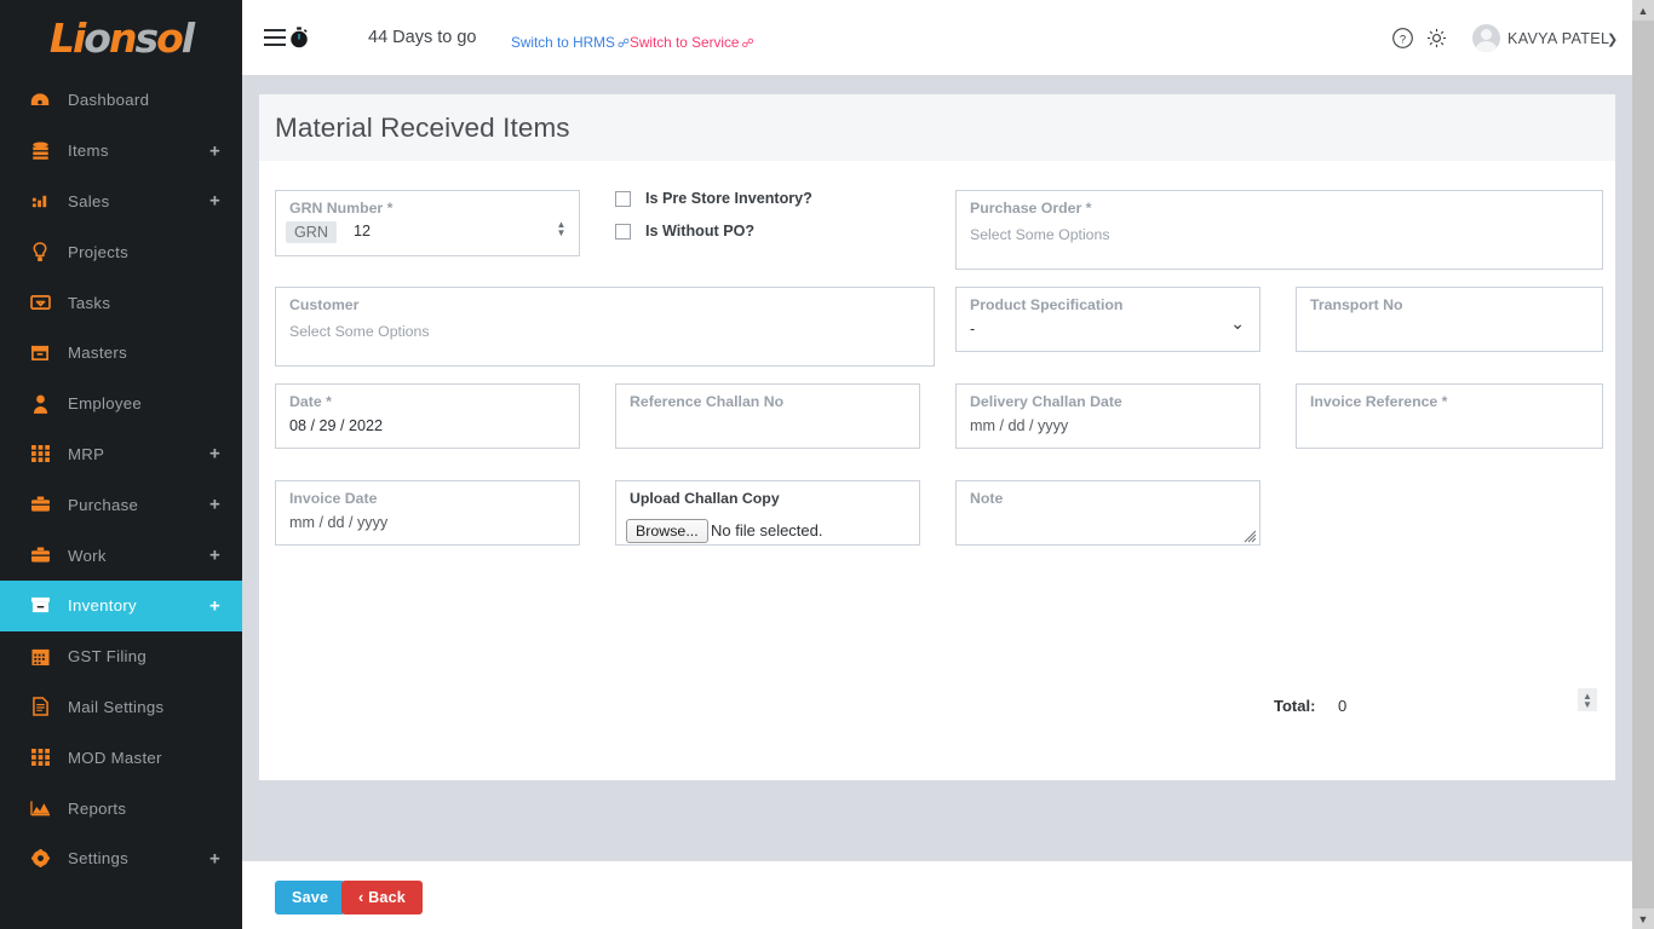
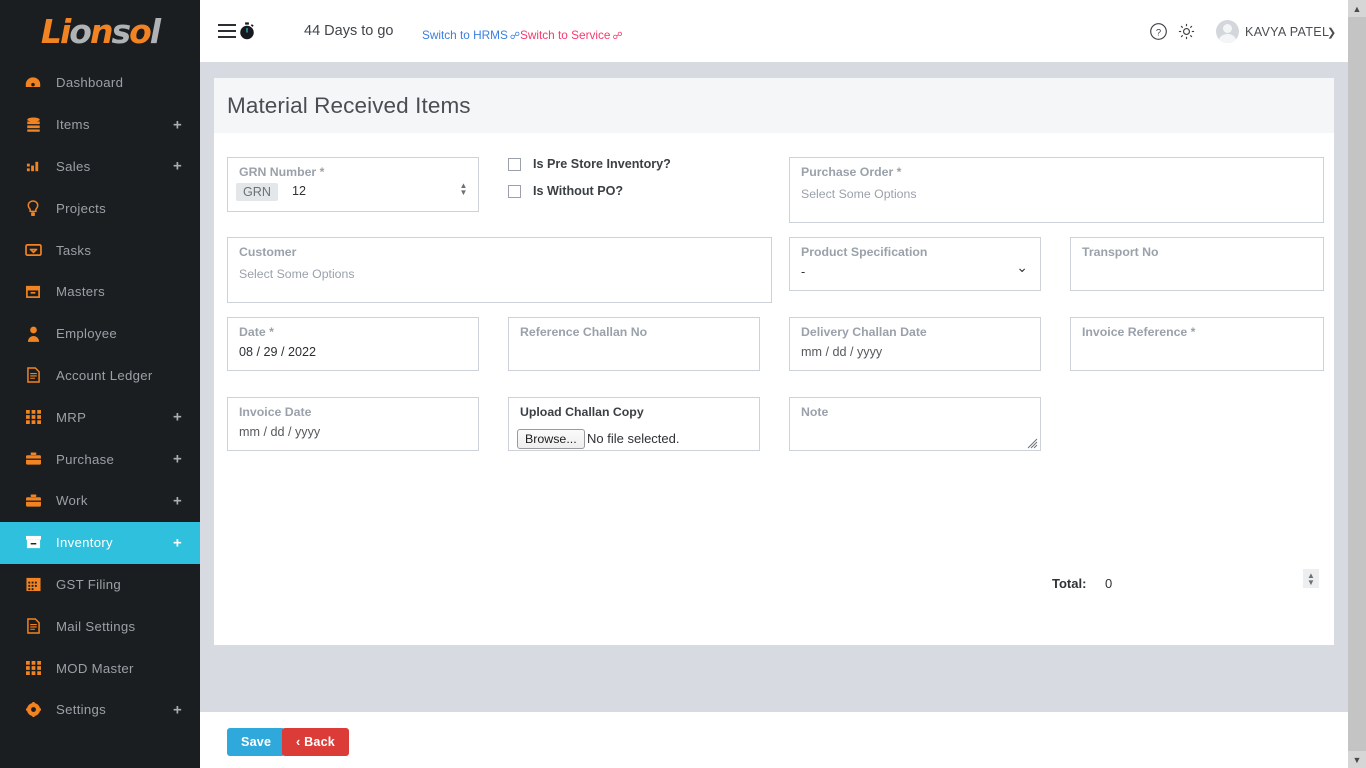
  Lionsol
  Dashboard
  Items
  +
  Sales
  +
  Projects
  Tasks
  Masters
  Employee
+ Account Ledger
  MRP
  +
  Purchase
  +
  Work
  +
  Inventory
  +
  GST Filing
  Mail Settings
  MOD Master
- Reports
  Settings
  +
  44 Days to go
  Switch to HRMS ☍
  Switch to Service ☍
  ?
  KAVYA PATEL
  ❯
  Material Received Items
  GRN Number *
  GRN
  12
  ▲
  ▼
  Is Pre Store Inventory?
  Is Without PO?
  Purchase Order *
  Select Some Options
  Customer
  Select Some Options
  Product Specification
  -
  ⌄
  Transport No
  Date *
  08 / 29 / 2022
  Reference Challan No
  Delivery Challan Date
  mm / dd / yyyy
  Invoice Reference *
  Invoice Date
  mm / dd / yyyy
  Upload Challan Copy
  Browse...
  No file selected.
  Note
  Total:
  0
  ▲
  ▼
  Save
  ‹ Back
  ▲
  ▼
